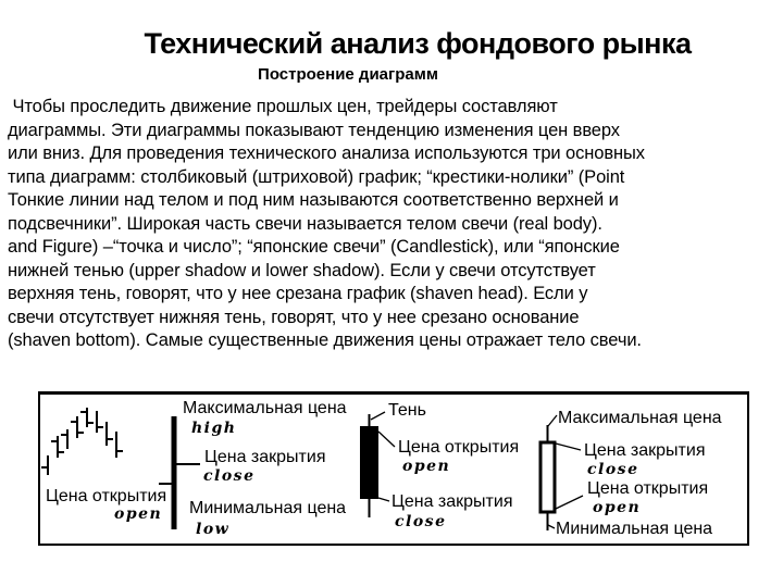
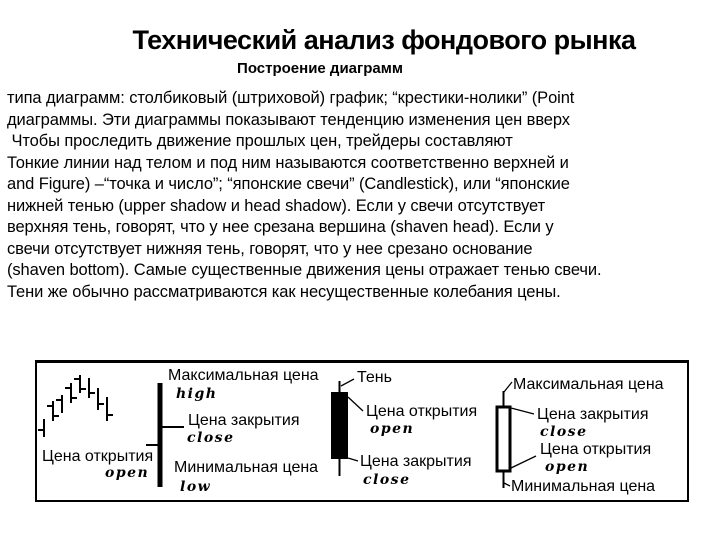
  Технический анализ фондового рынка
  Построение диаграмм
- Чтобы проследить движение прошлых цен, трейдеры составляют
+ типа диаграмм: столбиковый (штриховой) график; “крестики-нолики” (Point
  диаграммы. Эти диаграммы показывают тенденцию изменения цен вверх
- или вниз. Для проведения технического анализа используются три основных
- типа диаграмм: столбиковый (штриховой) график; “крестики-нолики” (Point
+ Чтобы проследить движение прошлых цен, трейдеры составляют
  Тонкие линии над телом и под ним называются соответственно верхней и
- подсвечники”. Широкая часть свечи называется телом свечи (real body).
  and Figure) –“точка и число”; “японские свечи” (Candlestick), или “японские
- нижней тенью (upper shadow и lower shadow). Если у свечи отсутствует
+ нижней тенью (upper shadow и head shadow). Если у свечи отсутствует
- верхняя тень, говорят, что у нее срезана график (shaven head). Если у
+ верхняя тень, говорят, что у нее срезана вершина (shaven head). Если у
  свечи отсутствует нижняя тень, говорят, что у нее срезано основание
- (shaven bottom). Самые существенные движения цены отражает тело свечи.
+ (shaven bottom). Самые существенные движения цены отражает тенью свечи.
+ Тени же обычно рассматриваются как несущественные колебания цены.
  Максимальная цена
  high
  Цена закрытия
  close
  Минимальная цена
  low
  Цена открытия
  open
  Тень
  Цена открытия
  open
  Цена закрытия
  close
  Максимальная цена
  Цена закрытия
  close
  Цена открытия
  open
  Минимальная цена
